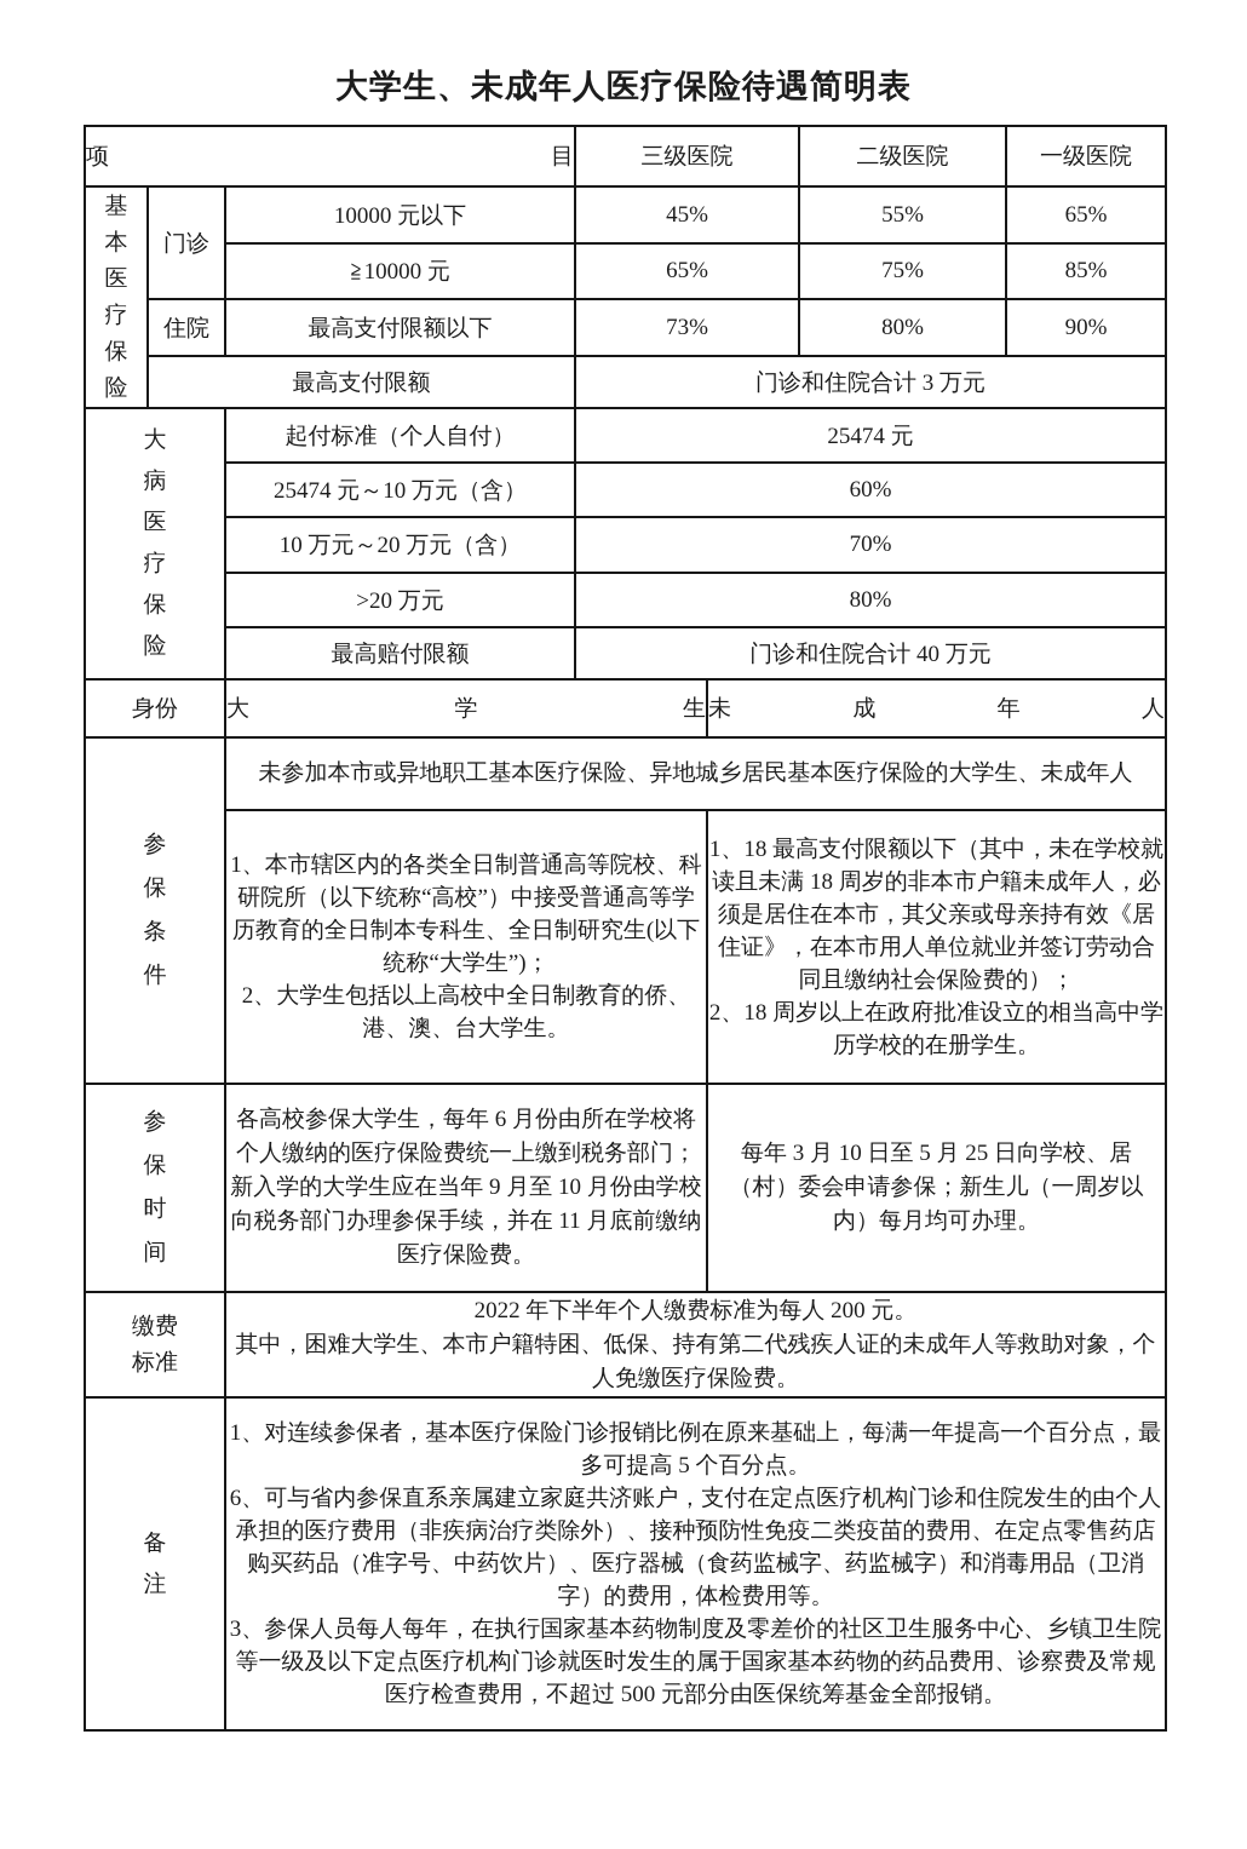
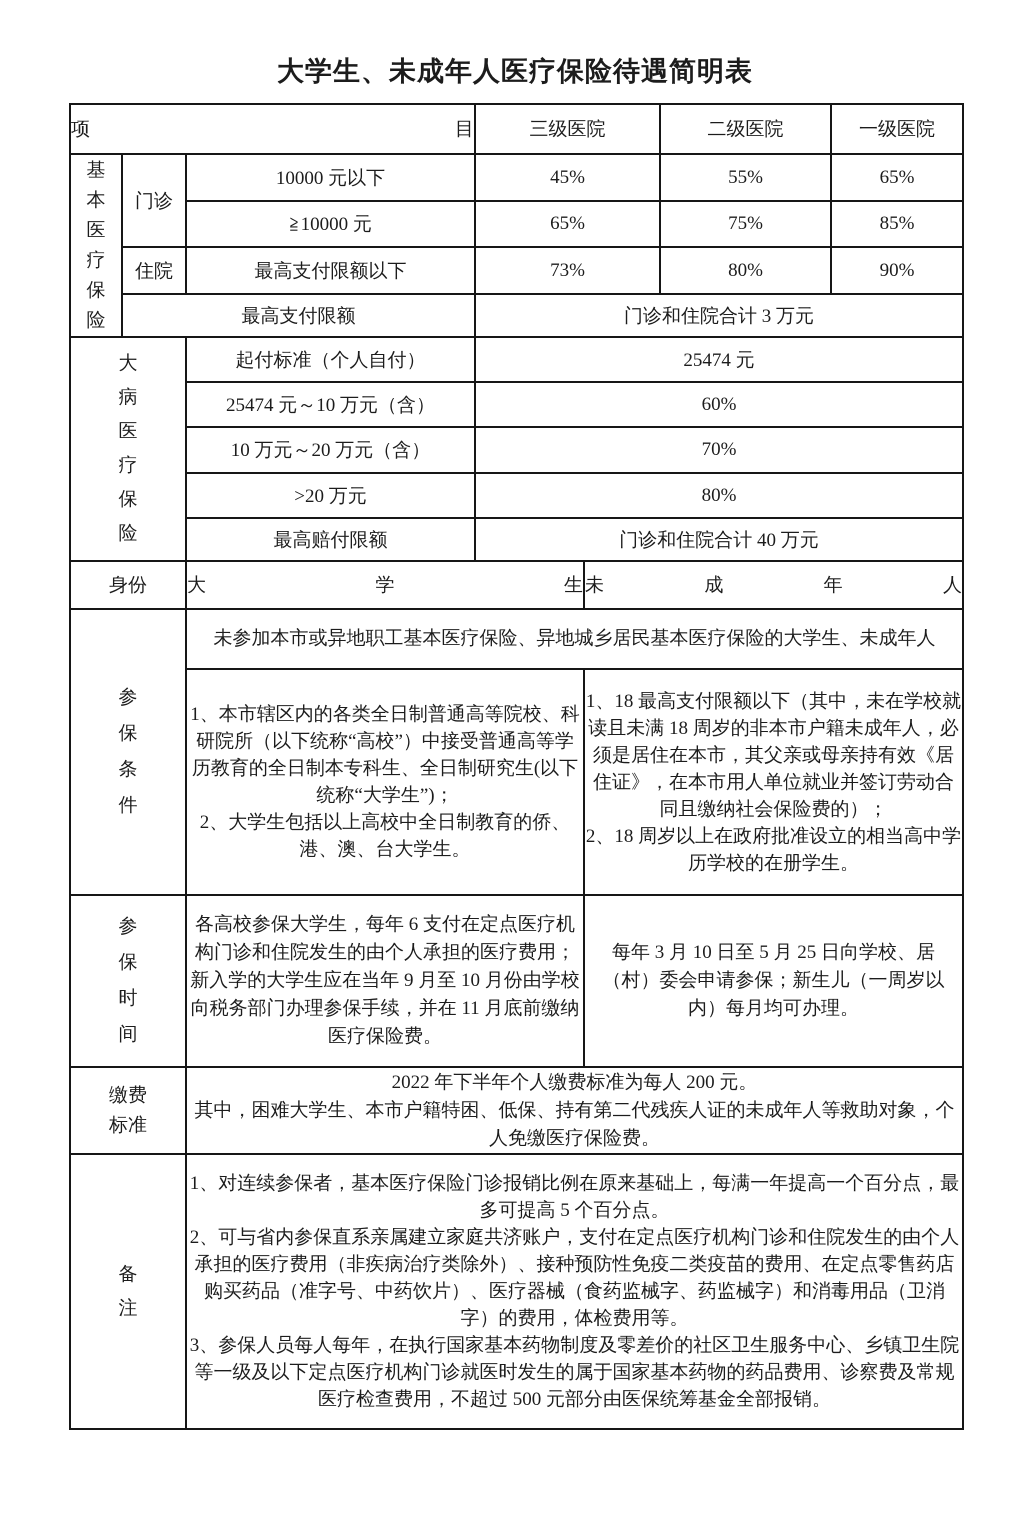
  大学生、未成年人医疗保险待遇简明表
  项目	三级医院	二级医院	一级医院
  基本医疗保险	门诊	10000 元以下	45%	55%	65%
  ≧10000 元	65%	75%	85%
  住院	最高支付限额以下	73%	80%	90%
  最高支付限额	门诊和住院合计 3 万元
  大病医疗保险	起付标准（个人自付）	25474 元
  25474 元～10 万元（含）	60%
  10 万元～20 万元（含）	70%
  >20 万元	80%
  最高赔付限额	门诊和住院合计 40 万元
  身份	大学生	未成年人
  参保条件	未参加本市或异地职工基本医疗保险、异地城乡居民基本医疗保险的大学生、未成年人
  1、本市辖区内的各类全日制普通高等院校、科研院所（以下统称“高校”）中接受普通高等学历教育的全日制本专科生、全日制研究生(以下统称“大学生”)； 2、大学生包括以上高校中全日制教育的侨、港、澳、台大学生。	1、18 最高支付限额以下（其中，未在学校就读且未满 18 周岁的非本市户籍未成年人，必须是居住在本市，其父亲或母亲持有效《居住证》，在本市用人单位就业并签订劳动合同且缴纳社会保险费的）； 2、18 周岁以上在政府批准设立的相当高中学历学校的在册学生。
- 参保时间	各高校参保大学生，每年 6 月份由所在学校将个人缴纳的医疗保险费统一上缴到税务部门；新入学的大学生应在当年 9 月至 10 月份由学校向税务部门办理参保手续，并在 11 月底前缴纳医疗保险费。	每年 3 月 10 日至 5 月 25 日向学校、居（村）委会申请参保；新生儿（一周岁以内）每月均可办理。
+ 参保时间	各高校参保大学生，每年 6 支付在定点医疗机构门诊和住院发生的由个人承担的医疗费用；新入学的大学生应在当年 9 月至 10 月份由学校向税务部门办理参保手续，并在 11 月底前缴纳医疗保险费。	每年 3 月 10 日至 5 月 25 日向学校、居（村）委会申请参保；新生儿（一周岁以内）每月均可办理。
  缴费标准	2022 年下半年个人缴费标准为每人 200 元。 其中，困难大学生、本市户籍特困、低保、持有第二代残疾人证的未成年人等救助对象，个人免缴医疗保险费。
- 备注	1、对连续参保者，基本医疗保险门诊报销比例在原来基础上，每满一年提高一个百分点，最多可提高 5 个百分点。 6、可与省内参保直系亲属建立家庭共济账户，支付在定点医疗机构门诊和住院发生的由个人承担的医疗费用（非疾病治疗类除外）、接种预防性免疫二类疫苗的费用、在定点零售药店购买药品（准字号、中药饮片）、医疗器械（食药监械字、药监械字）和消毒用品（卫消字）的费用，体检费用等。 3、参保人员每人每年，在执行国家基本药物制度及零差价的社区卫生服务中心、乡镇卫生院等一级及以下定点医疗机构门诊就医时发生的属于国家基本药物的药品费用、诊察费及常规医疗检查费用，不超过 500 元部分由医保统筹基金全部报销。
+ 备注	1、对连续参保者，基本医疗保险门诊报销比例在原来基础上，每满一年提高一个百分点，最多可提高 5 个百分点。 2、可与省内参保直系亲属建立家庭共济账户，支付在定点医疗机构门诊和住院发生的由个人承担的医疗费用（非疾病治疗类除外）、接种预防性免疫二类疫苗的费用、在定点零售药店购买药品（准字号、中药饮片）、医疗器械（食药监械字、药监械字）和消毒用品（卫消字）的费用，体检费用等。 3、参保人员每人每年，在执行国家基本药物制度及零差价的社区卫生服务中心、乡镇卫生院等一级及以下定点医疗机构门诊就医时发生的属于国家基本药物的药品费用、诊察费及常规医疗检查费用，不超过 500 元部分由医保统筹基金全部报销。
